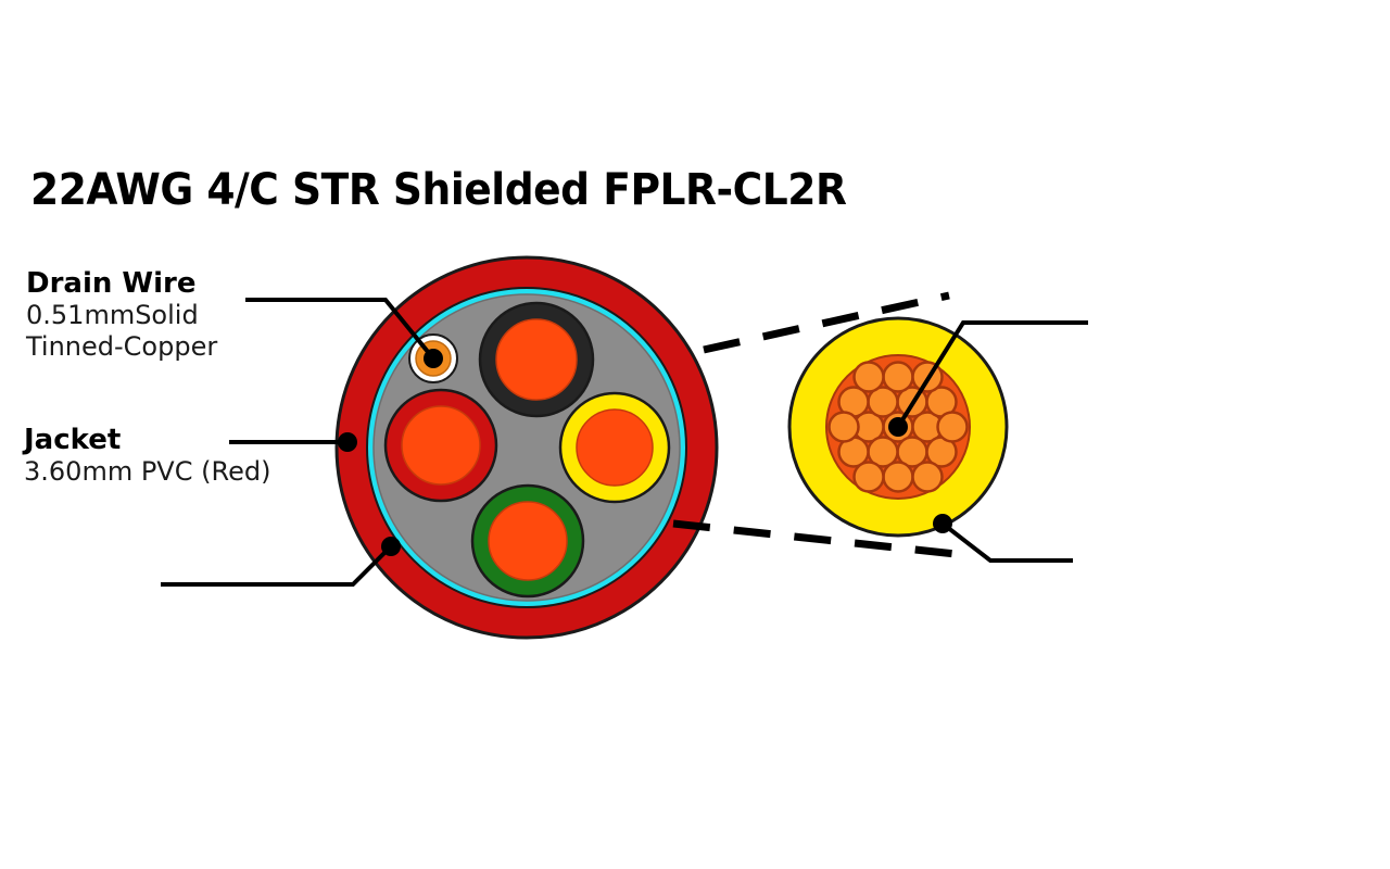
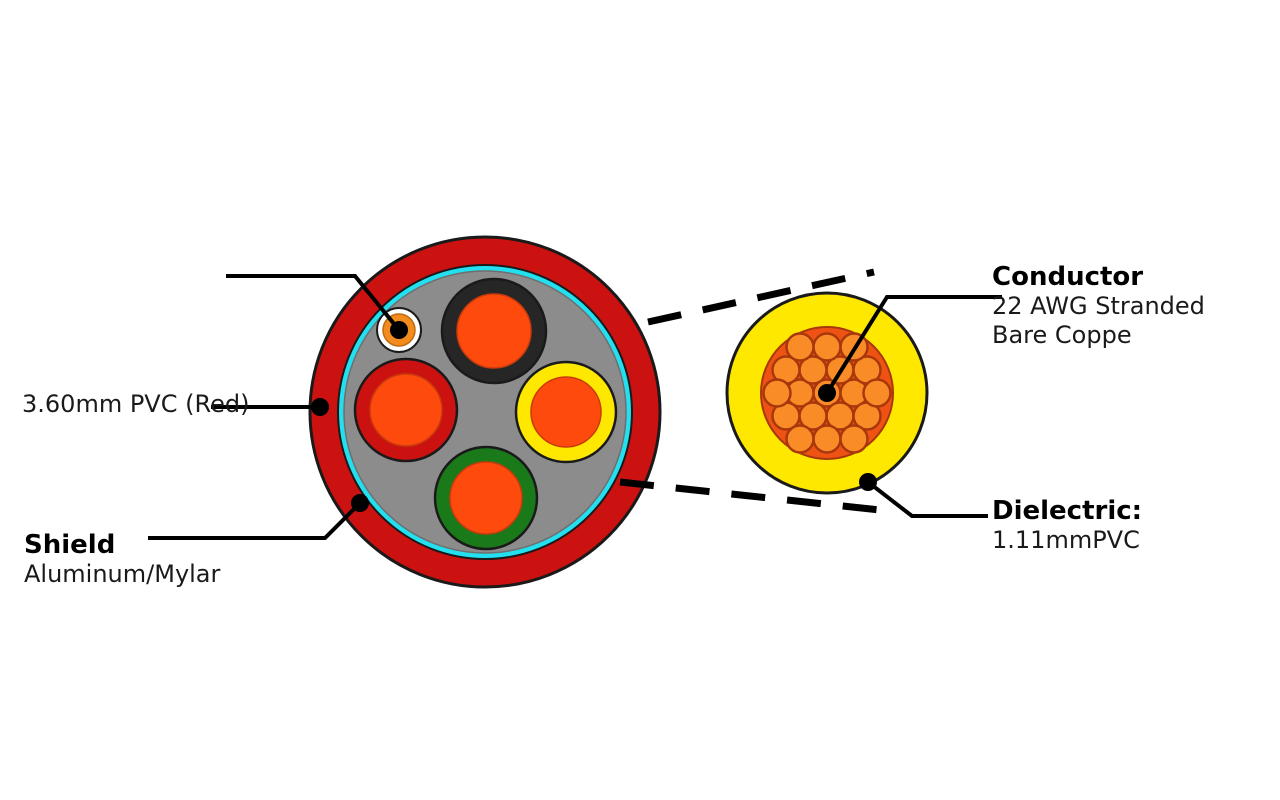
- 22AWG 4/C STR Shielded FPLR-CL2R
- Drain Wire
- 0.51mmSolid
- Tinned-Copper
- Jacket
  3.60mm PVC (Red)
+ Shield
+ Aluminum/Mylar
+ Conductor
+ 22 AWG Stranded
+ Bare Coppe
+ Dielectric:
+ 1.11mmPVC
